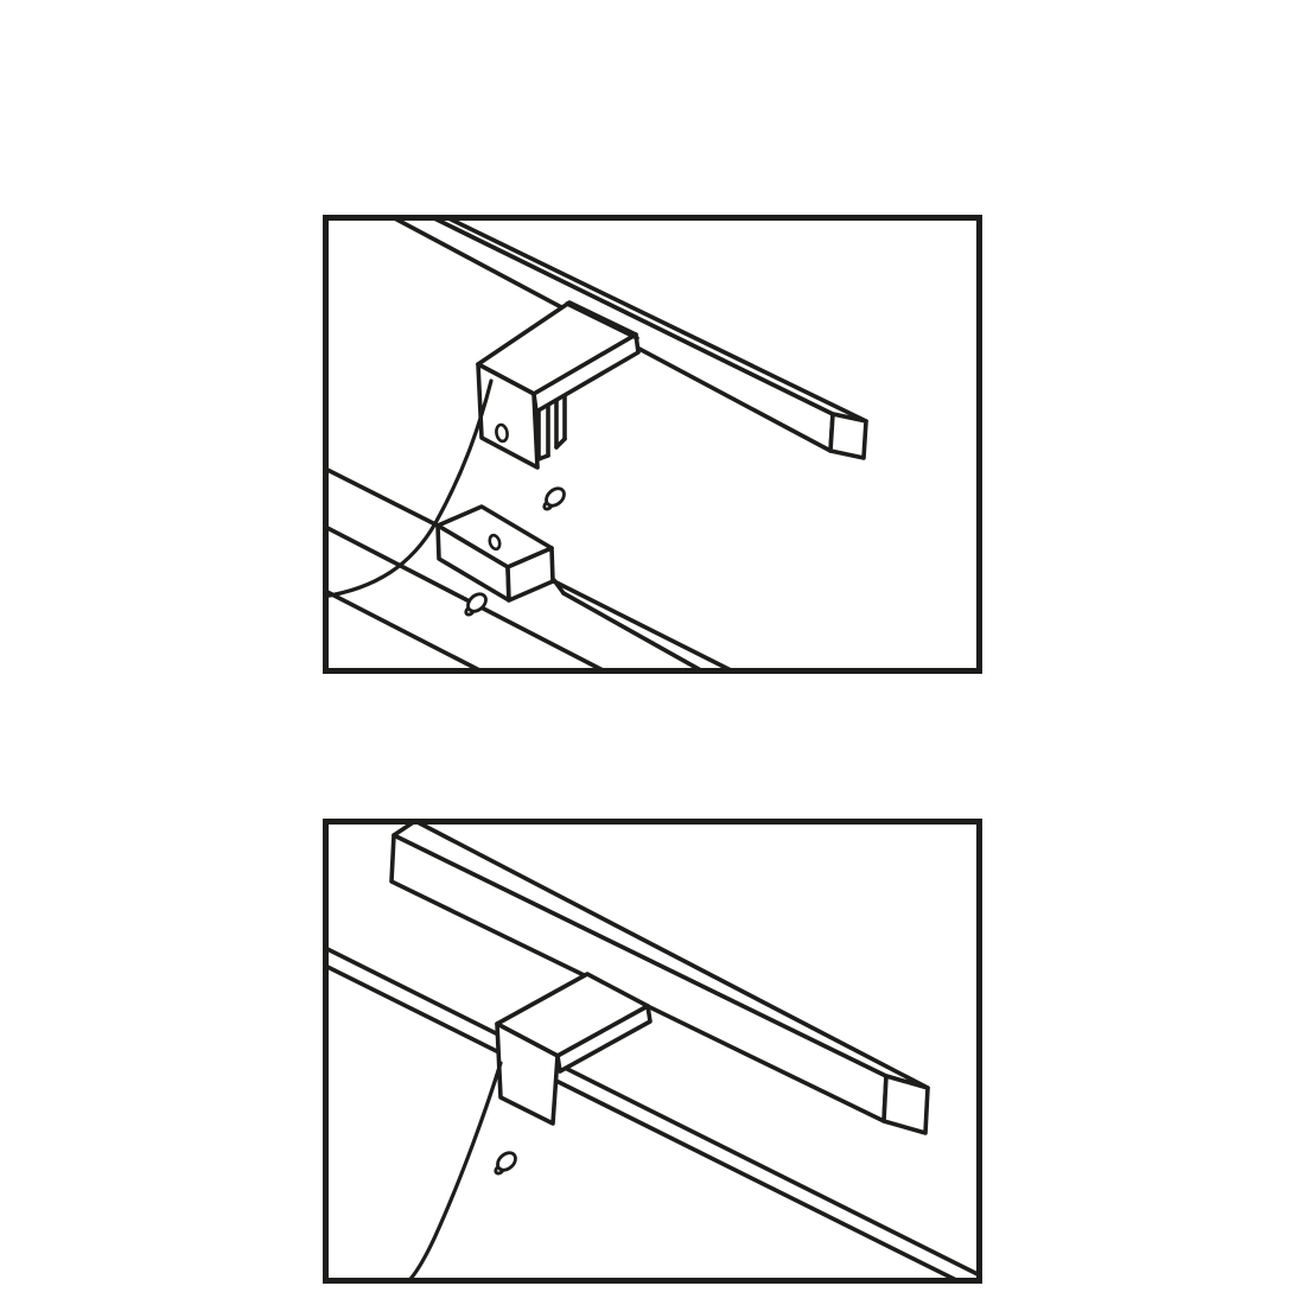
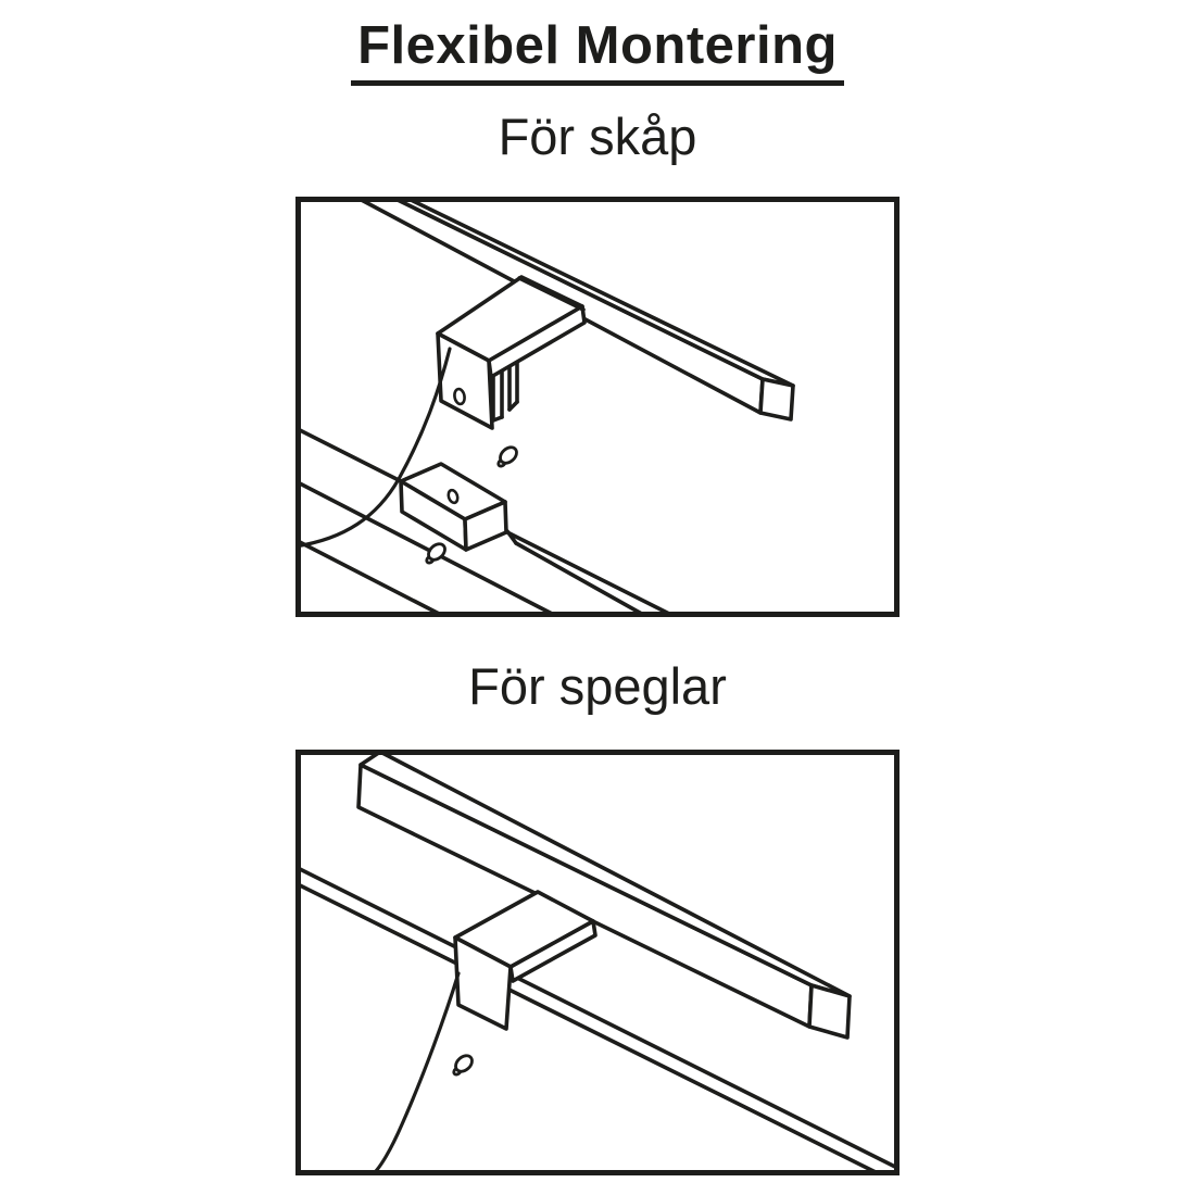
+ Flexibel Montering
+ För skåp
+ För speglar
